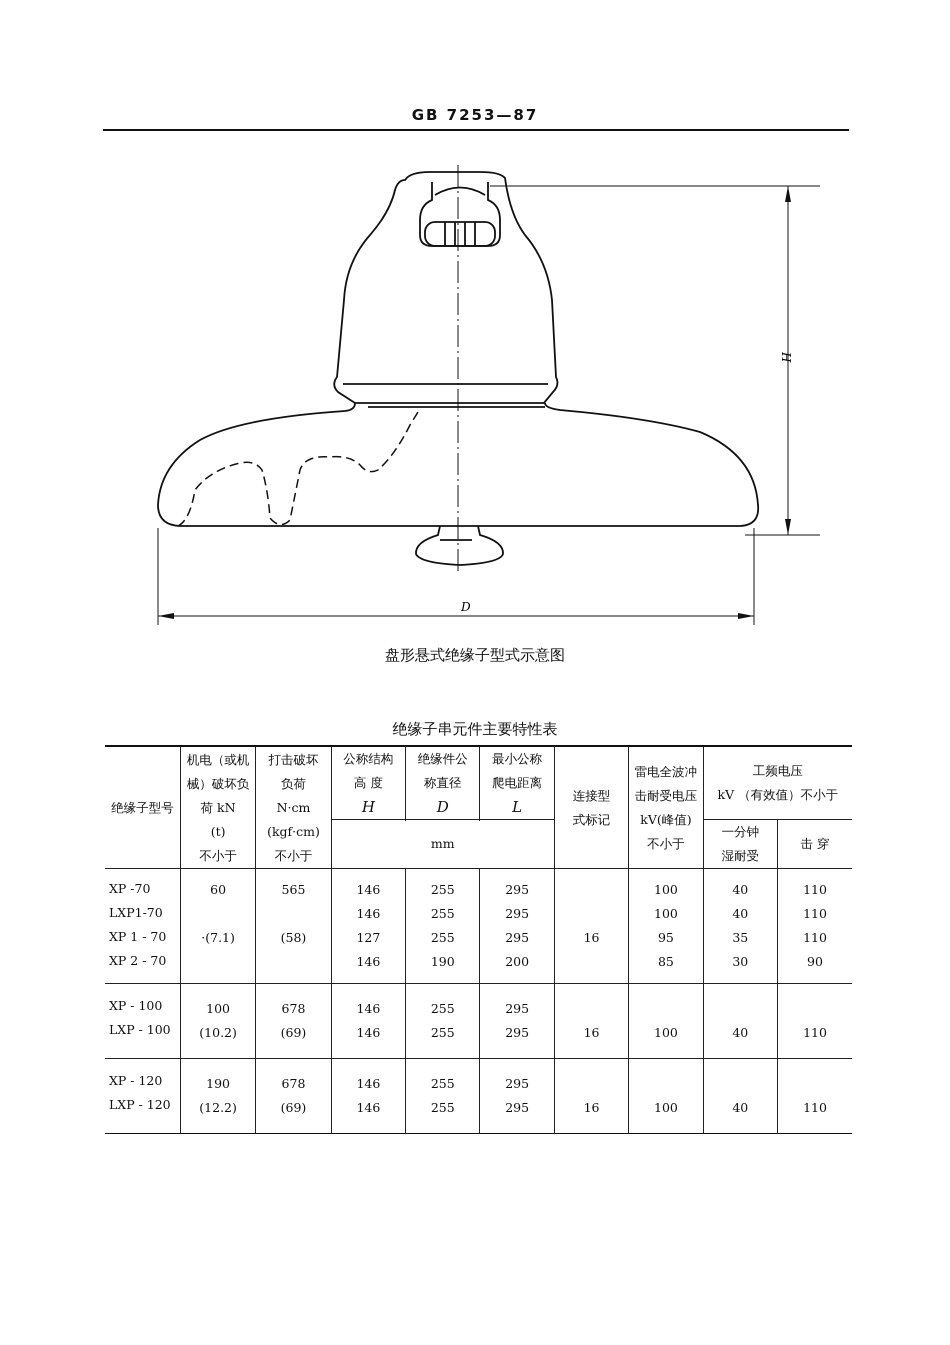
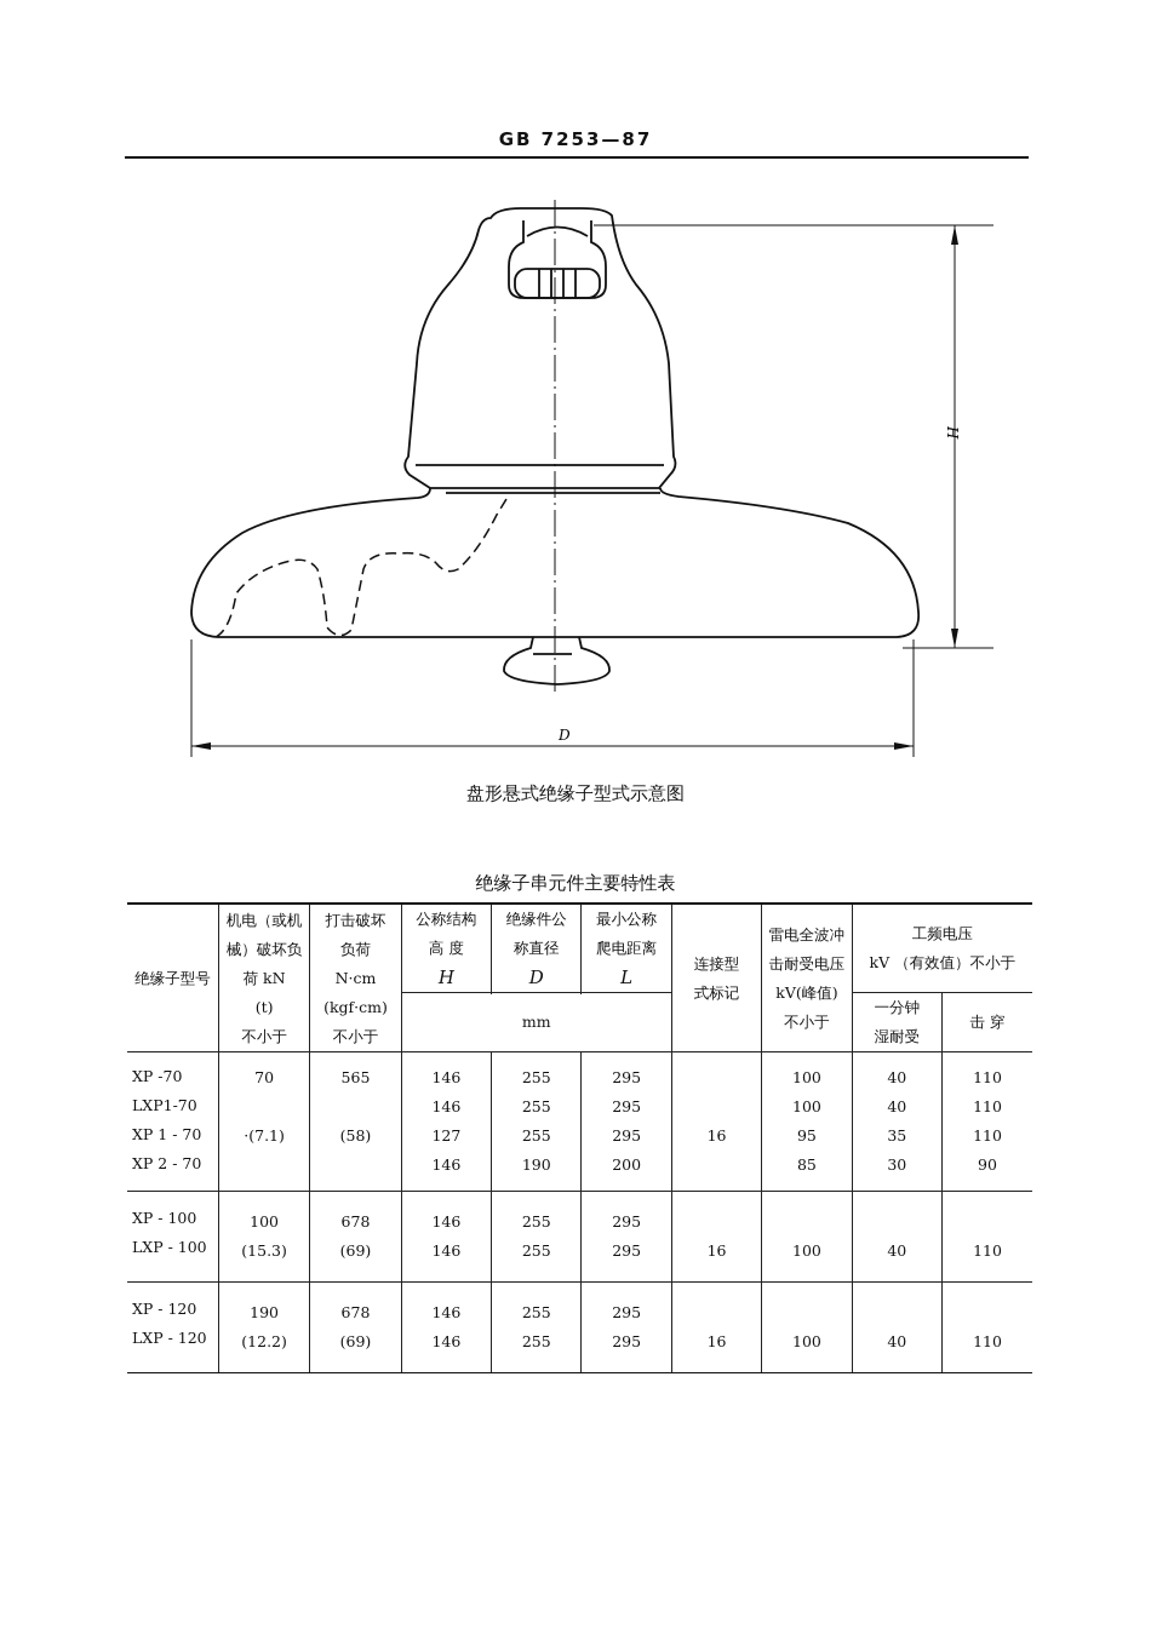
  GB 7253—87
  D
  盘形悬式绝缘子型式示意图
  绝缘子串元件主要特性表
  绝缘子型号	机电（或机械）破坏负荷 kN(t)不小于	打击破坏负荷N·cm(kgf·cm)不小于	公称结构高 度H	绝缘件公称直径D	最小公称爬电距离L	连接型式标记	雷电全波冲击耐受电压kV(峰值)不小于	工频电压kV （有效值）不小于
  一分钟湿耐受	击 穿
  mm
- XP -70LXP1-70XP 1 - 70XP 2 - 70	60·(7.1)	565(58)	146146127146	255255255190	295295295200	16	1001009585	40403530	11011011090
+ XP -70LXP1-70XP 1 - 70XP 2 - 70	70·(7.1)	565(58)	146146127146	255255255190	295295295200	16	1001009585	40403530	11011011090
- XP - 100LXP - 100	100(10.2)	678(69)	146146	255255	295295	16	100	40	110
+ XP - 100LXP - 100	100(15.3)	678(69)	146146	255255	295295	16	100	40	110
  XP - 120LXP - 120	190(12.2)	678(69)	146146	255255	295295	16	100	40	110
